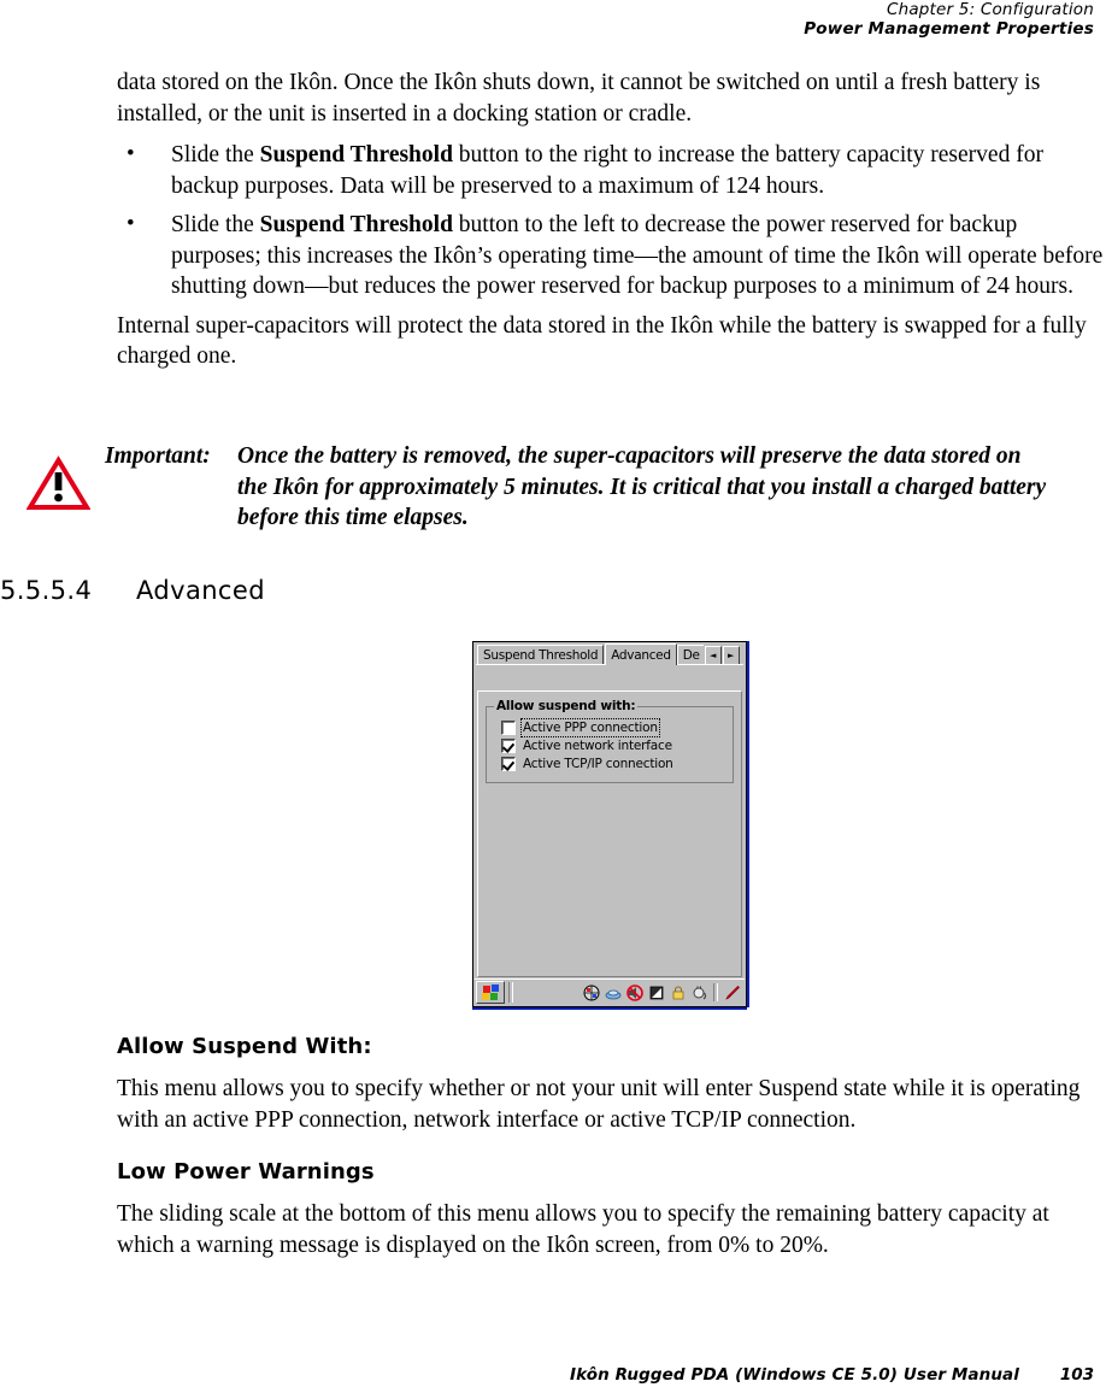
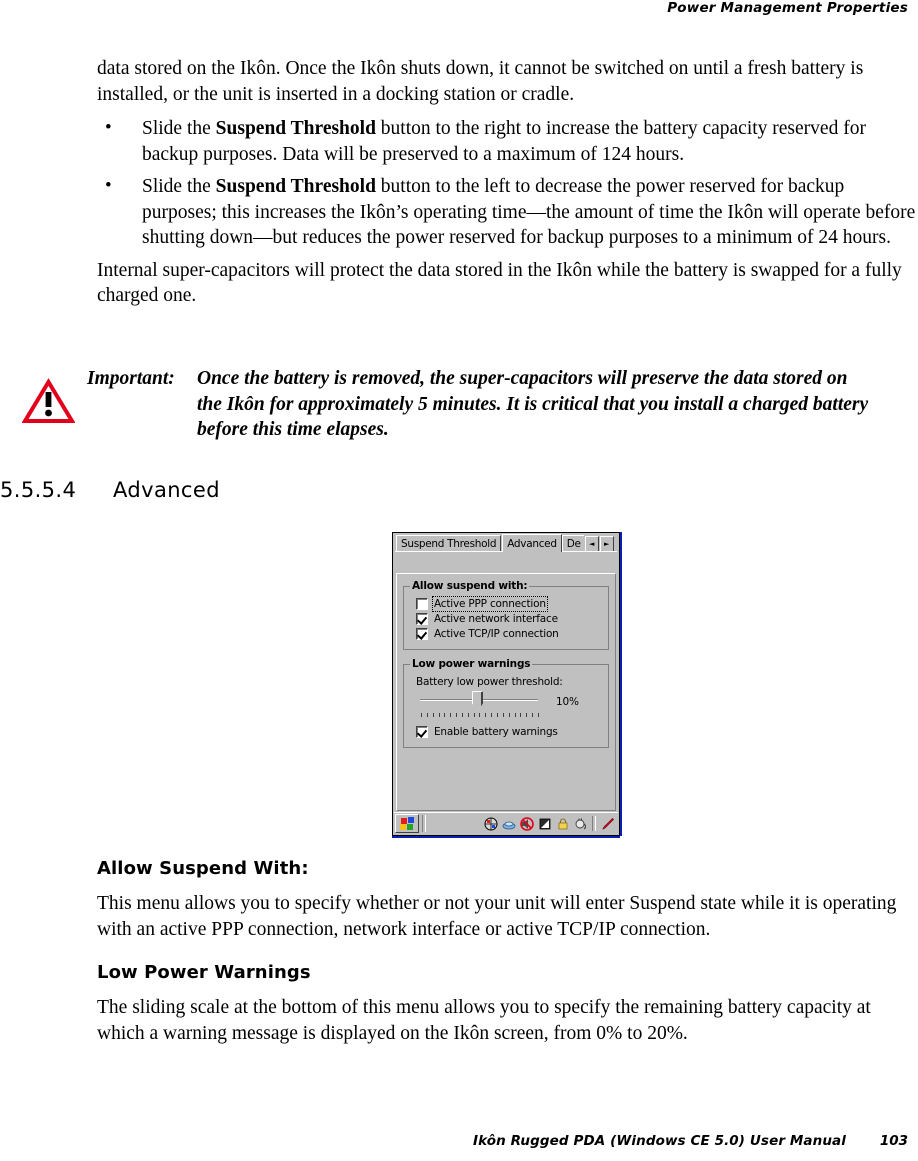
- Chapter 5: Configuration
  Power Management Properties
  data stored on the Ikôn. Once the Ikôn shuts down, it cannot be switched on until a fresh battery is installed, or the unit is inserted in a docking station or cradle.
  •
  Slide the Suspend Threshold button to the right to increase the battery capacity reserved for backup purposes. Data will be preserved to a maximum of 124 hours.
  •
  Slide the Suspend Threshold button to the left to decrease the power reserved for backup purposes; this increases the Ikôn’s operating time—the amount of time the Ikôn will operate before shutting down—but reduces the power reserved for backup purposes to a minimum of 24 hours.
  Internal super-capacitors will protect the data stored in the Ikôn while the battery is swapped for a fully charged one.
  Important:
  Once the battery is removed, the super-capacitors will preserve the data stored on the Ikôn for approximately 5 minutes. It is critical that you install a charged battery before this time elapses.
  5.5.5.4 Advanced
  Suspend Threshold
  Advanced
  De
  ◄
  ►
  Allow suspend with:
  Active PPP connection
  Active network interface
  Active TCP/IP connection
+ Low power warnings
+ Battery low power threshold:
+ 10%
+ Enable battery warnings
  Allow Suspend With:
  This menu allows you to specify whether or not your unit will enter Suspend state while it is operating with an active PPP connection, network interface or active TCP/IP connection.
  Low Power Warnings
  The sliding scale at the bottom of this menu allows you to specify the remaining battery capacity at which a warning message is displayed on the Ikôn screen, from 0% to 20%.
  Ikôn Rugged PDA (Windows CE 5.0) User Manual
  103
